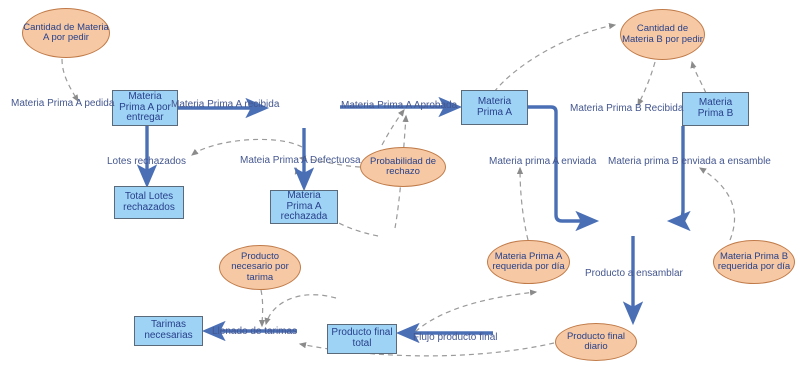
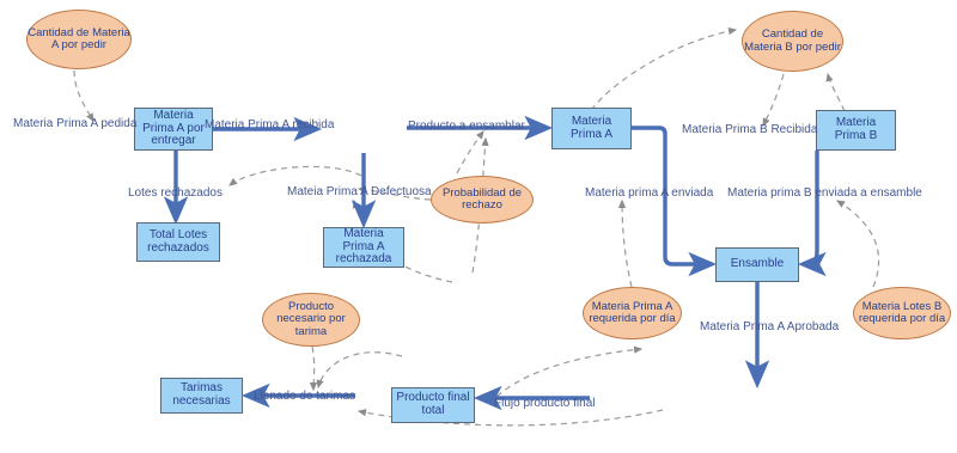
  Materia Prima A por entregar
  Total Lotes rechazados
  Materia Prima A rechazada
  Materia Prima A
  Materia Prima B
+ Ensamble
  Tarimas necesarias
  Producto final total
  Cantidad de Materia A por pedir
  Cantidad de Materia B por pedir
  Probabilidad de rechazo
  Materia Prima A requerida por día
- Materia Prima B requerida por día
+ Materia Lotes B requerida por día
  Producto necesario por tarima
- Producto final diario
  Materia Prima A pedida
  Materia Prima A recibida
  Lotes rechazados
  Mateia Prima A Defectuosa
- Materia Prima A Aprobada
+ Producto a ensamblar
  Materia Prima B Recibida
  Materia prima A enviada
  Materia prima B enviada a ensamble
- Producto a ensamblar
+ Materia Prima A Aprobada
  Llenado de tarimas
  Flujo producto final
